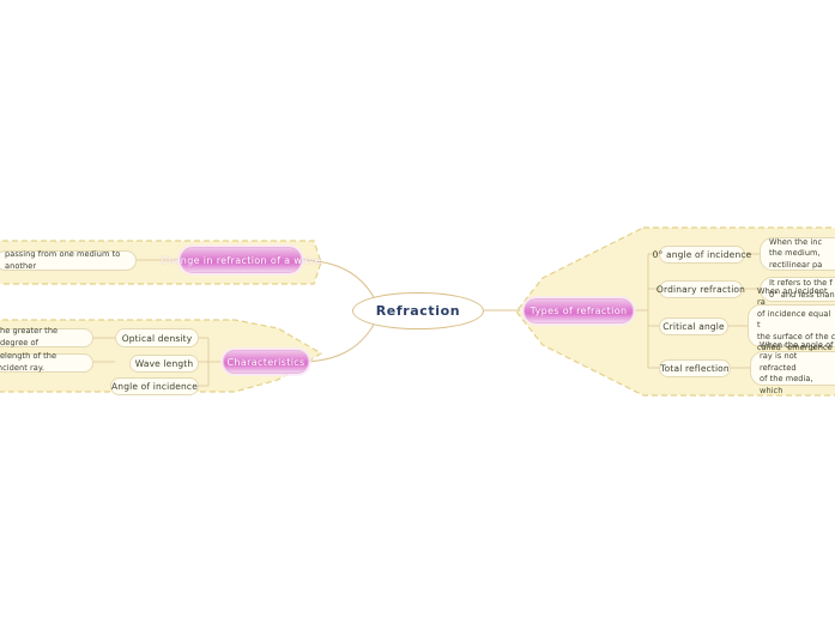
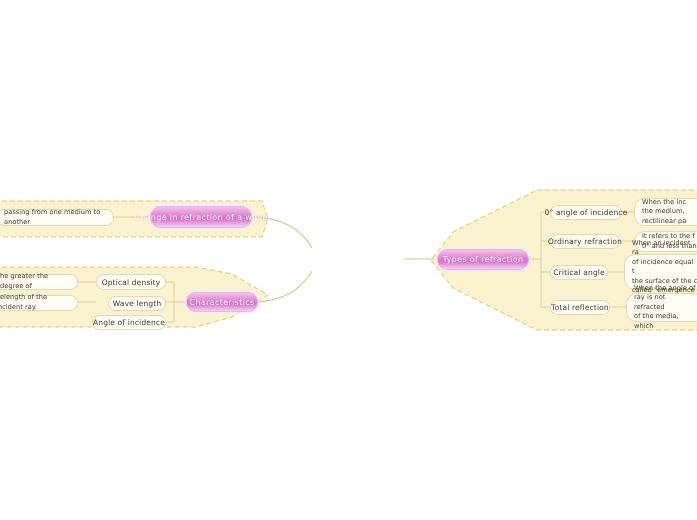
- Refraction
  Change in refraction of a wave
  passing from one medium to another
  Characteristics
  Optical density
  Wave length
  Angle of incidence
  he greater the degree of
  elength of the ncident ray.
  Types of refraction
  0° angle of incidence
  Ordinary refraction
  Critical angle
  Total reflection
  When the inc
  the medium,
  rectilinear pa
  It refers to the f
  0° and less than
  When an incident ra
  of incidence equal t
  the surface of the c
  called "emergence
  When the angle of
  ray is not refracted
  of the media, which
